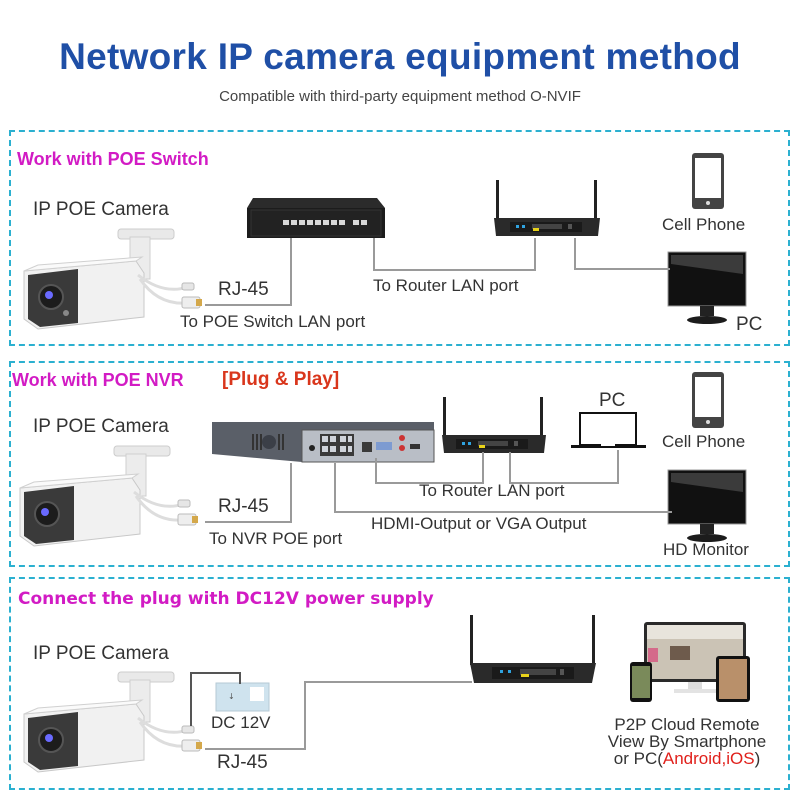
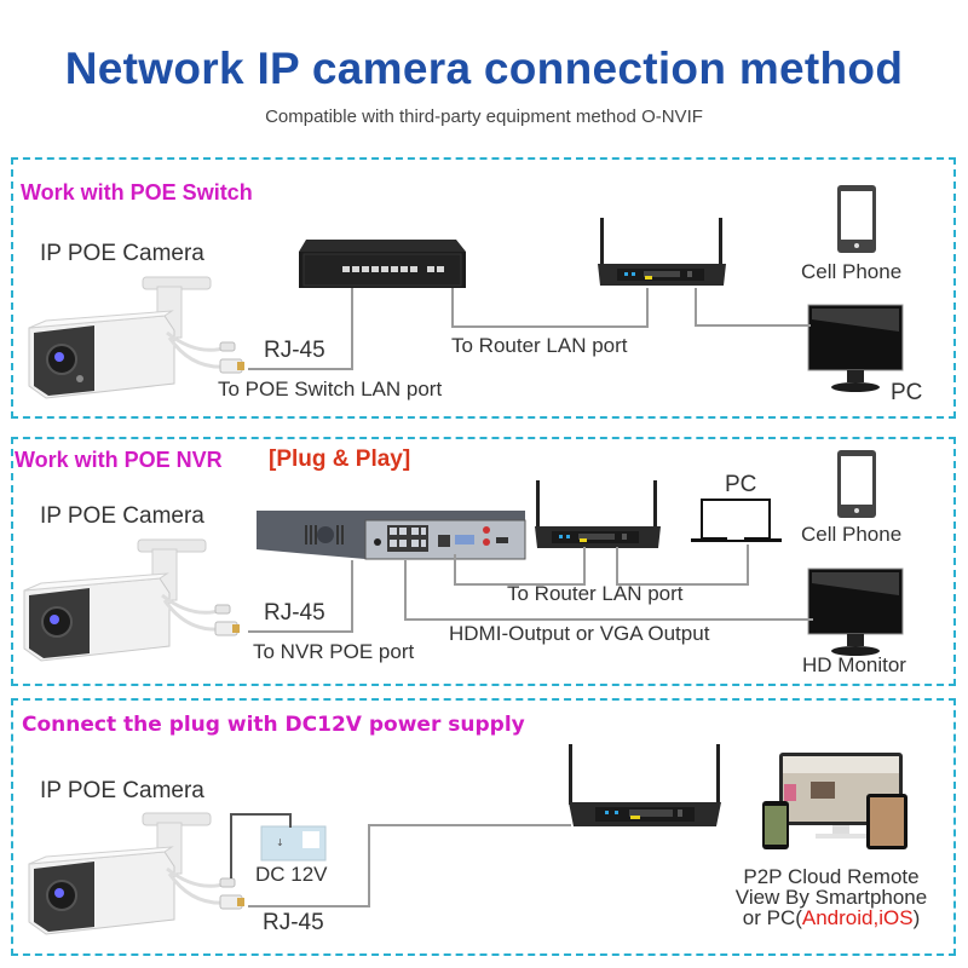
- Network IP camera equipment method
+ Network IP camera connection method
  Compatible with third-party equipment method O-NVIF
  Work with POE Switch
  IP POE Camera
  Cell Phone
  PC
  RJ-45
  To POE Switch LAN port
  To Router LAN port
  Work with POE NVR
  [Plug & Play]
  IP POE Camera
  PC
  Cell Phone
  HD Monitor
  RJ-45
  To NVR POE port
  To Router LAN port
  HDMI-Output or VGA Output
  Connect the plug with DC12V power supply
  IP POE Camera
  ↓
  DC 12V
  RJ-45
  P2P Cloud Remote
  View By Smartphone
  or PC(Android,iOS)
